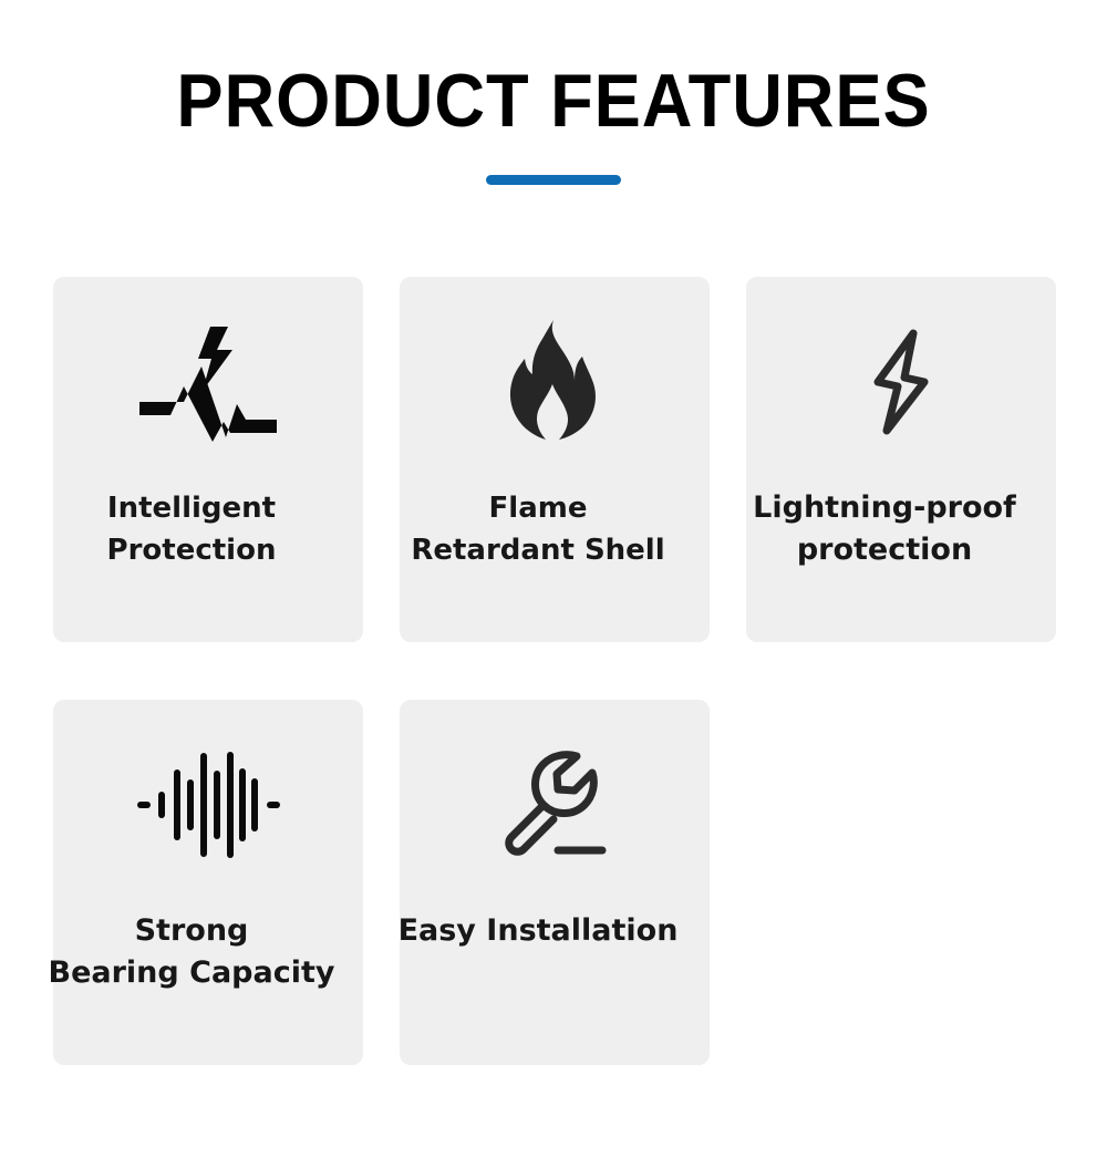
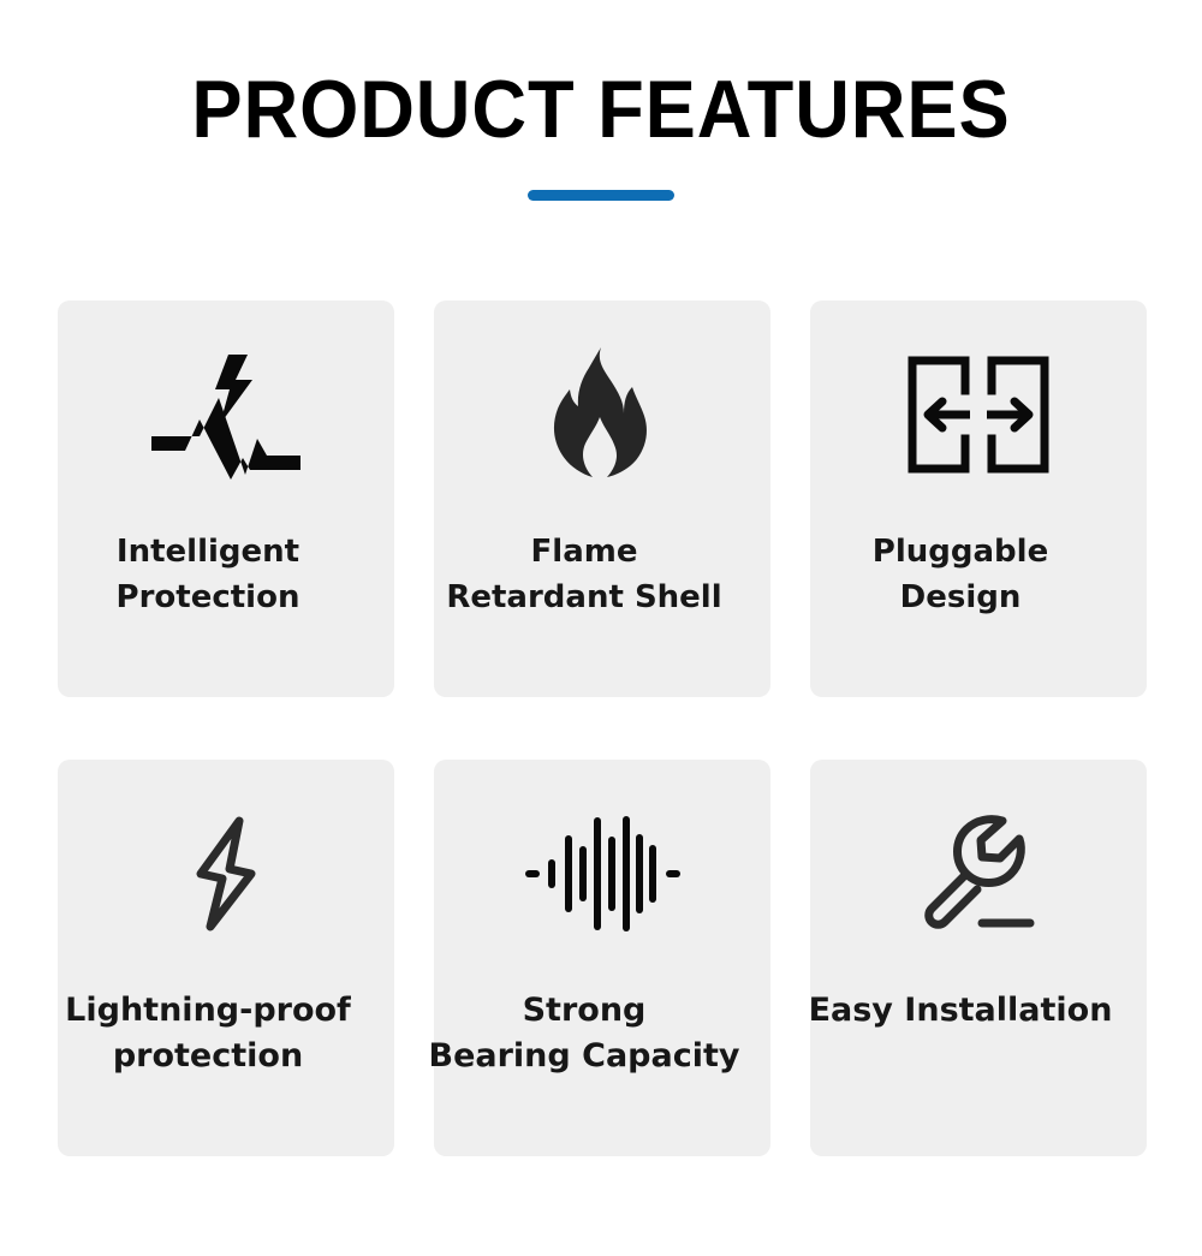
  PRODUCT FEATURES
  Intelligent
  Protection
  Flame
  Retardant Shell
+ Pluggable
+ Design
  Lightning-proof
  protection
  Strong
  Bearing Capacity
  Easy Installation
